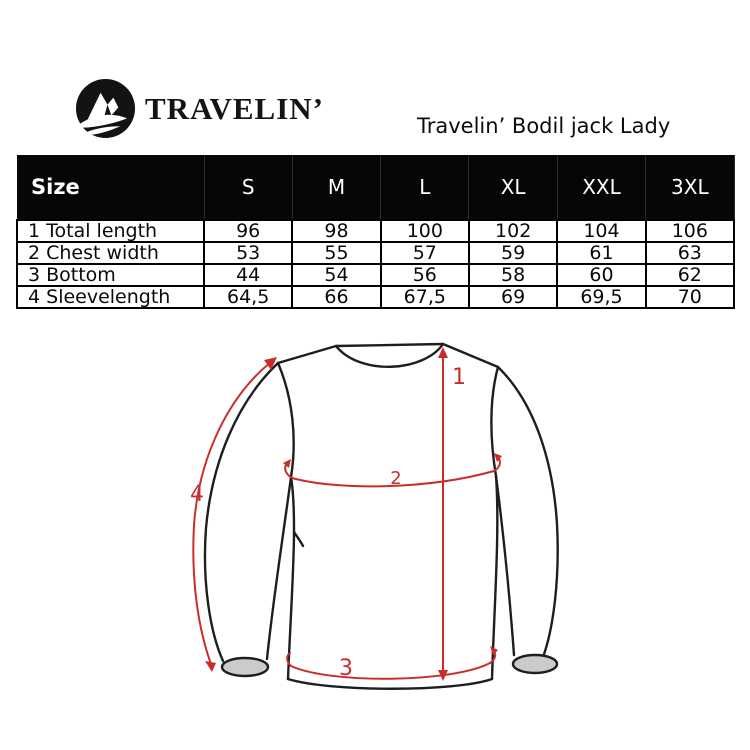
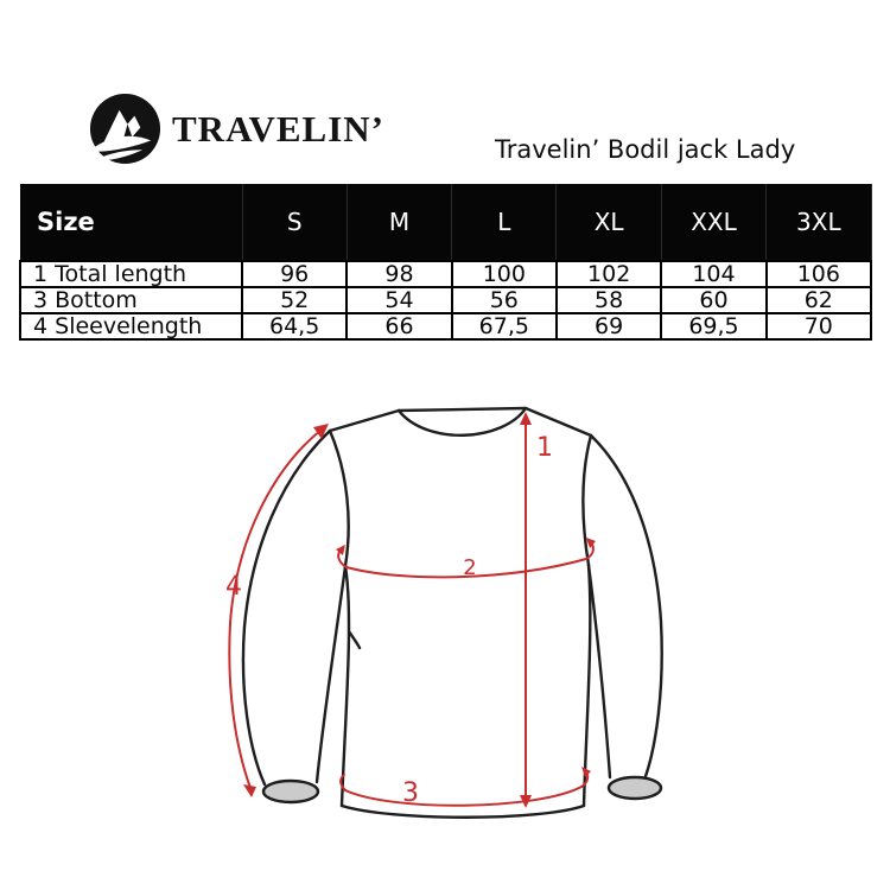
  TRAVELIN’
  Travelin’ Bodil jack Lady
  Size	S	M	L	XL	XXL	3XL
  1 Total length	96	98	100	102	104	106
- 2 Chest width	53	55	57	59	61	63
- 3 Bottom	44	54	56	58	60	62
+ 3 Bottom	52	54	56	58	60	62
  4 Sleevelength	64,5	66	67,5	69	69,5	70
  1
  2
  3
  4
